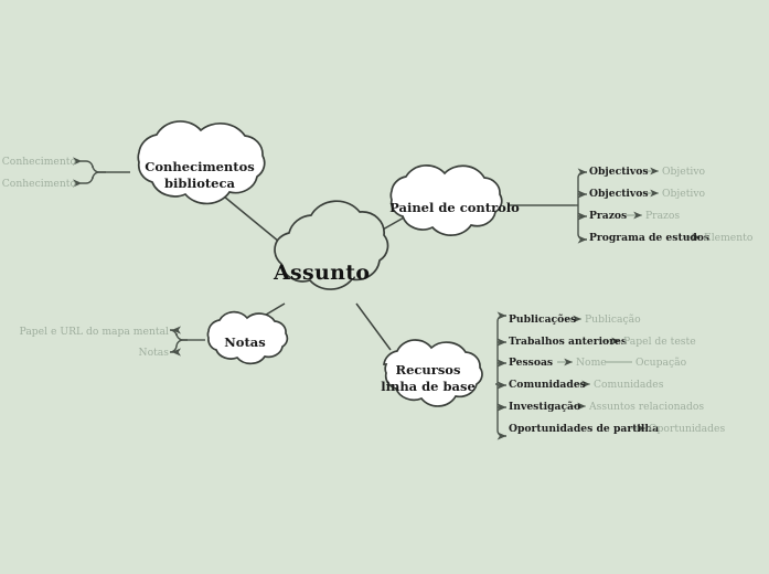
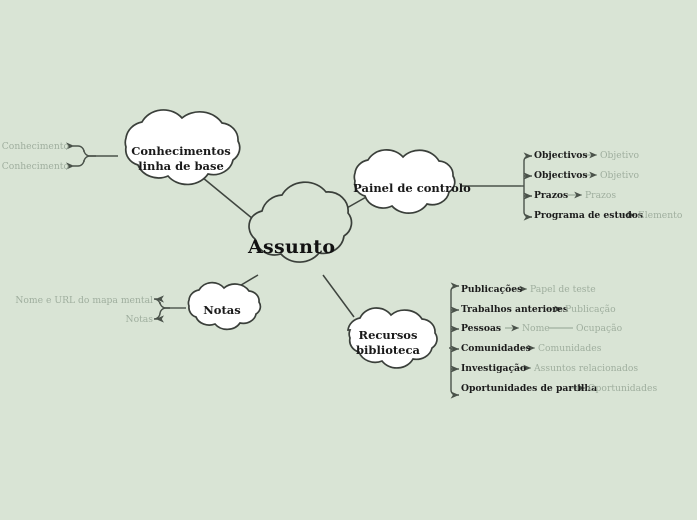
  Assunto
  Conhecimentos
- biblioteca
+ linha de base
  Conhecimento
  Conhecimento
  Painel de controlo
  Objectivos
  Objetivo
  Objectivos
  Objetivo
  Prazos
  Prazos
  Programa de estudos
  Elemento
  Notas
- Papel e URL do mapa mental
+ Nome e URL do mapa mental
  Notas
  Recursos
- linha de base
+ biblioteca
  Publicações
- Publicação
+ Papel de teste
  Trabalhos anteriores
- Papel de teste
+ Publicação
  Pessoas
  Nome
  Ocupação
  Comunidades
  Comunidades
  Investigação
  Assuntos relacionados
  Oportunidades de partilha
  Oportunidades
